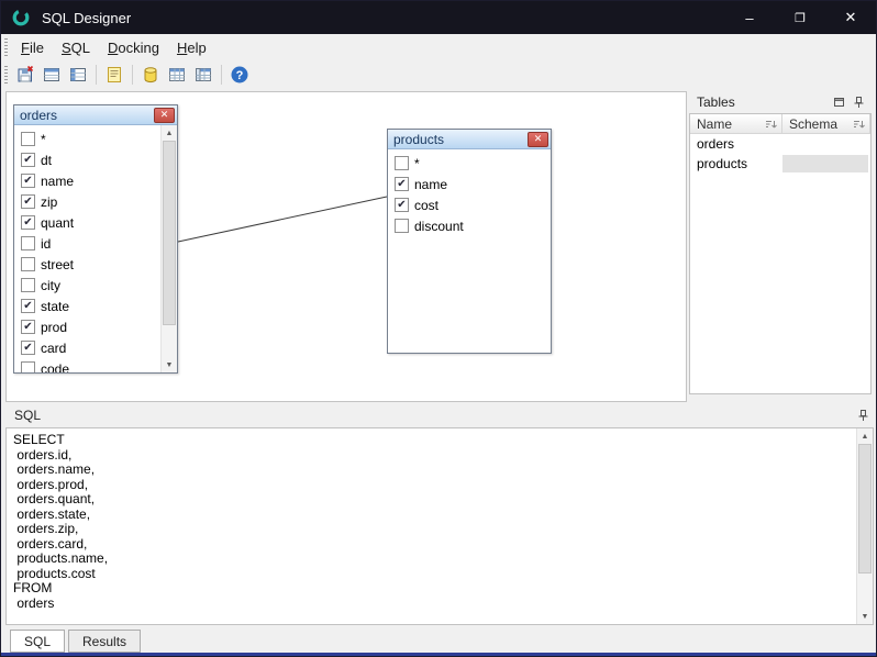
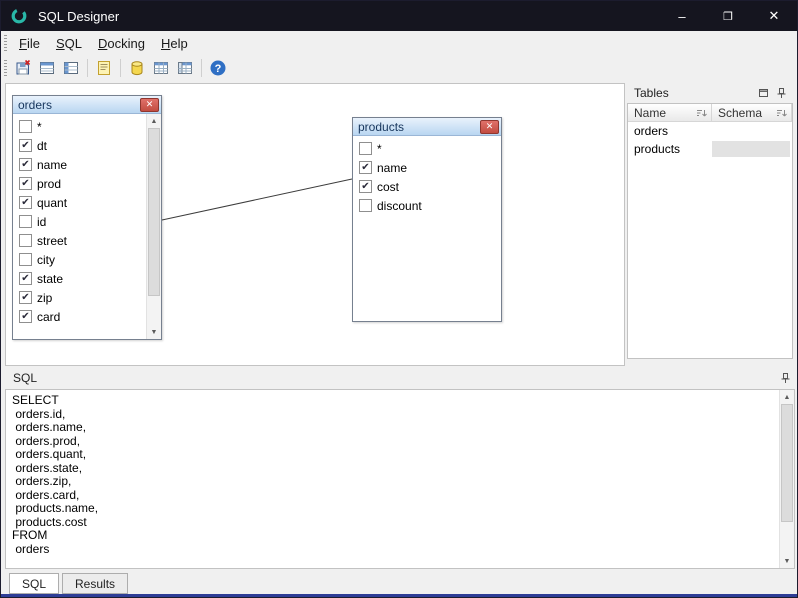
  SQL Designer
  –
  ❐
  ✕
  File
  SQL
  Docking
  Help
  ?
  orders
  ✕
  *
  dt
  name
- zip
+ prod
  quant
  id
  street
  city
  state
- prod
+ zip
  card
- code
  products
  ✕
  *
  name
  cost
  discount
  Tables
  Name
  Schema
  orders
  products
  SQL
  SELECT
  orders.id,
  orders.name,
  orders.prod,
  orders.quant,
  orders.state,
  orders.zip,
  orders.card,
  products.name,
  products.cost
  FROM
  orders
  SQL
  Results
